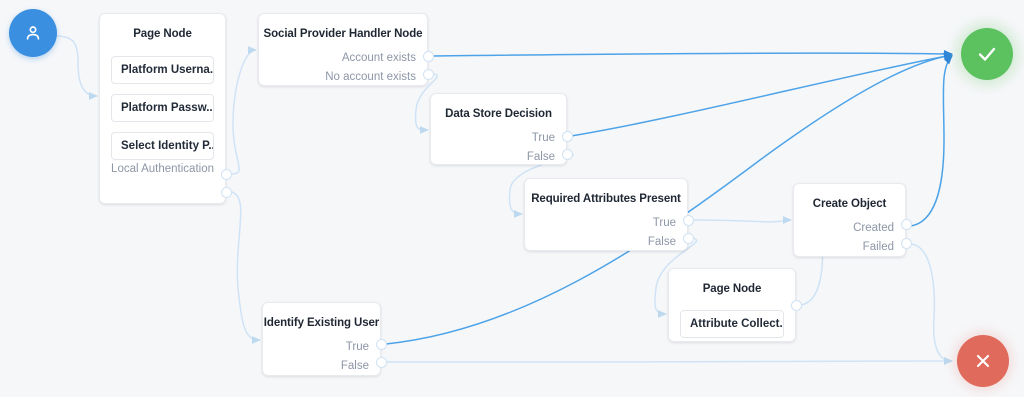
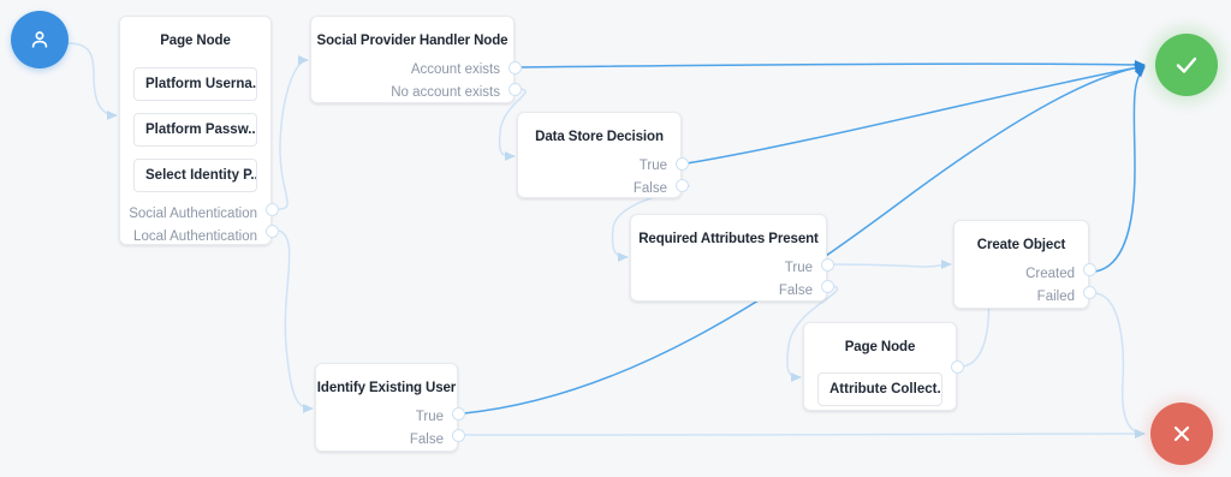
  Page Node
  Platform Userna.
  Platform Passw..
  Select Identity P..
+ Social Authentication
  Local Authentication
  Social Provider Handler Node
  Account exists
  No account exists
  Data Store Decision
  True
  False
  Required Attributes Present
  True
  False
  Create Object
  Created
  Failed
  Page Node
  Attribute Collect.
  Identify Existing User
  True
  False
